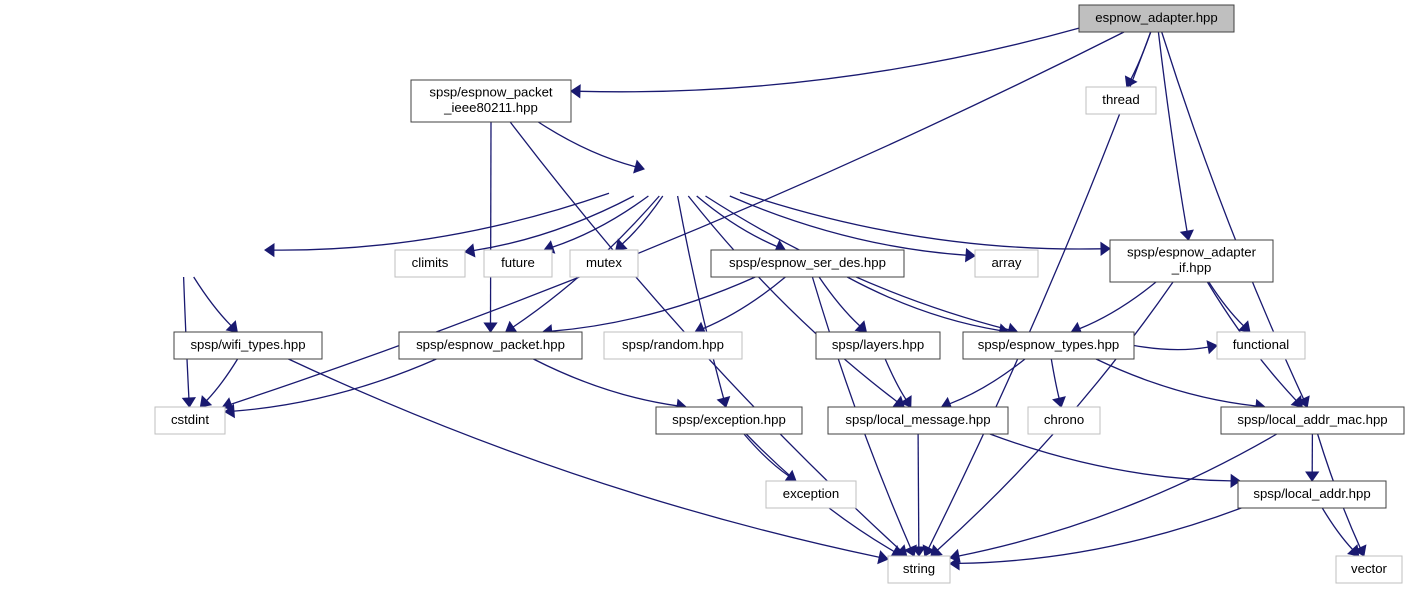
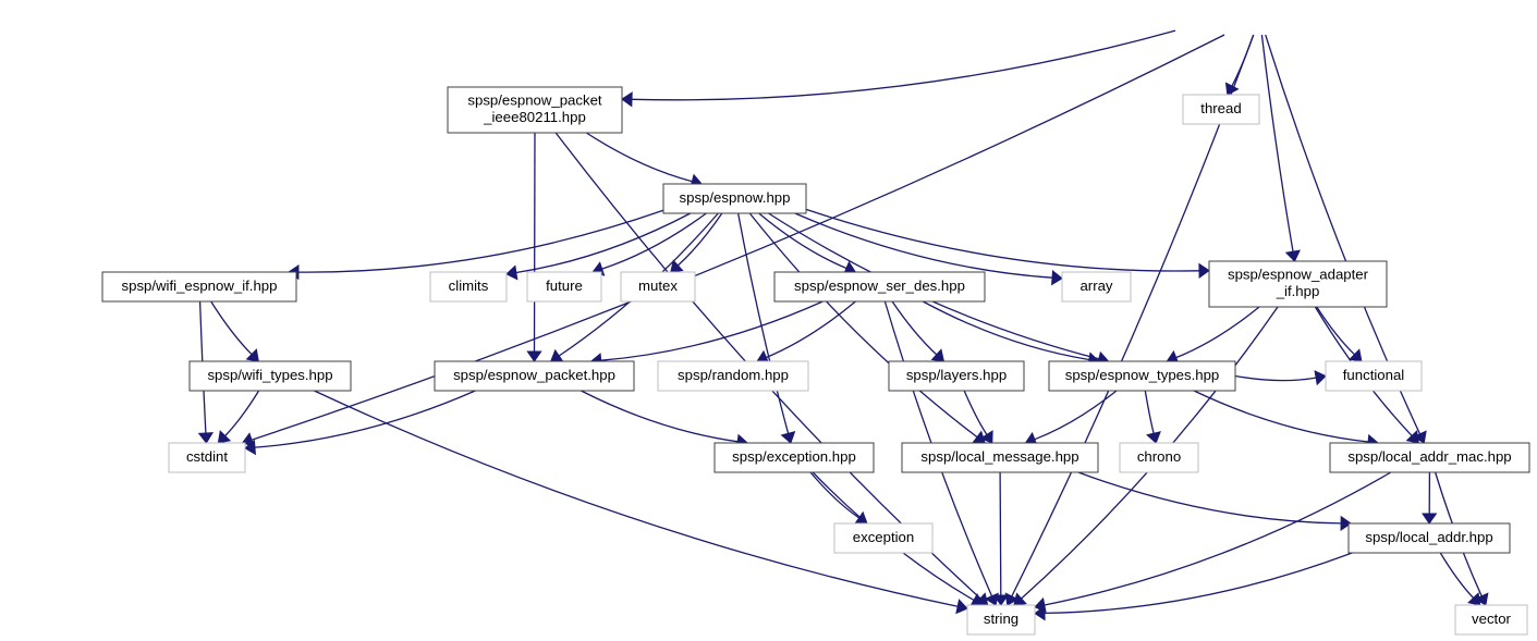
- espnow_adapter.hpp
  thread
  spsp/espnow_packet
  _ieee80211.hpp
+ spsp/espnow.hpp
+ spsp/wifi_espnow_if.hpp
  climits
  future
  mutex
  spsp/espnow_ser_des.hpp
  array
  spsp/espnow_adapter
  _if.hpp
  spsp/wifi_types.hpp
  spsp/espnow_packet.hpp
  spsp/random.hpp
  spsp/layers.hpp
  spsp/espnow_types.hpp
  functional
  cstdint
  spsp/exception.hpp
  spsp/local_message.hpp
  chrono
  spsp/local_addr_mac.hpp
  exception
  spsp/local_addr.hpp
  string
  vector
